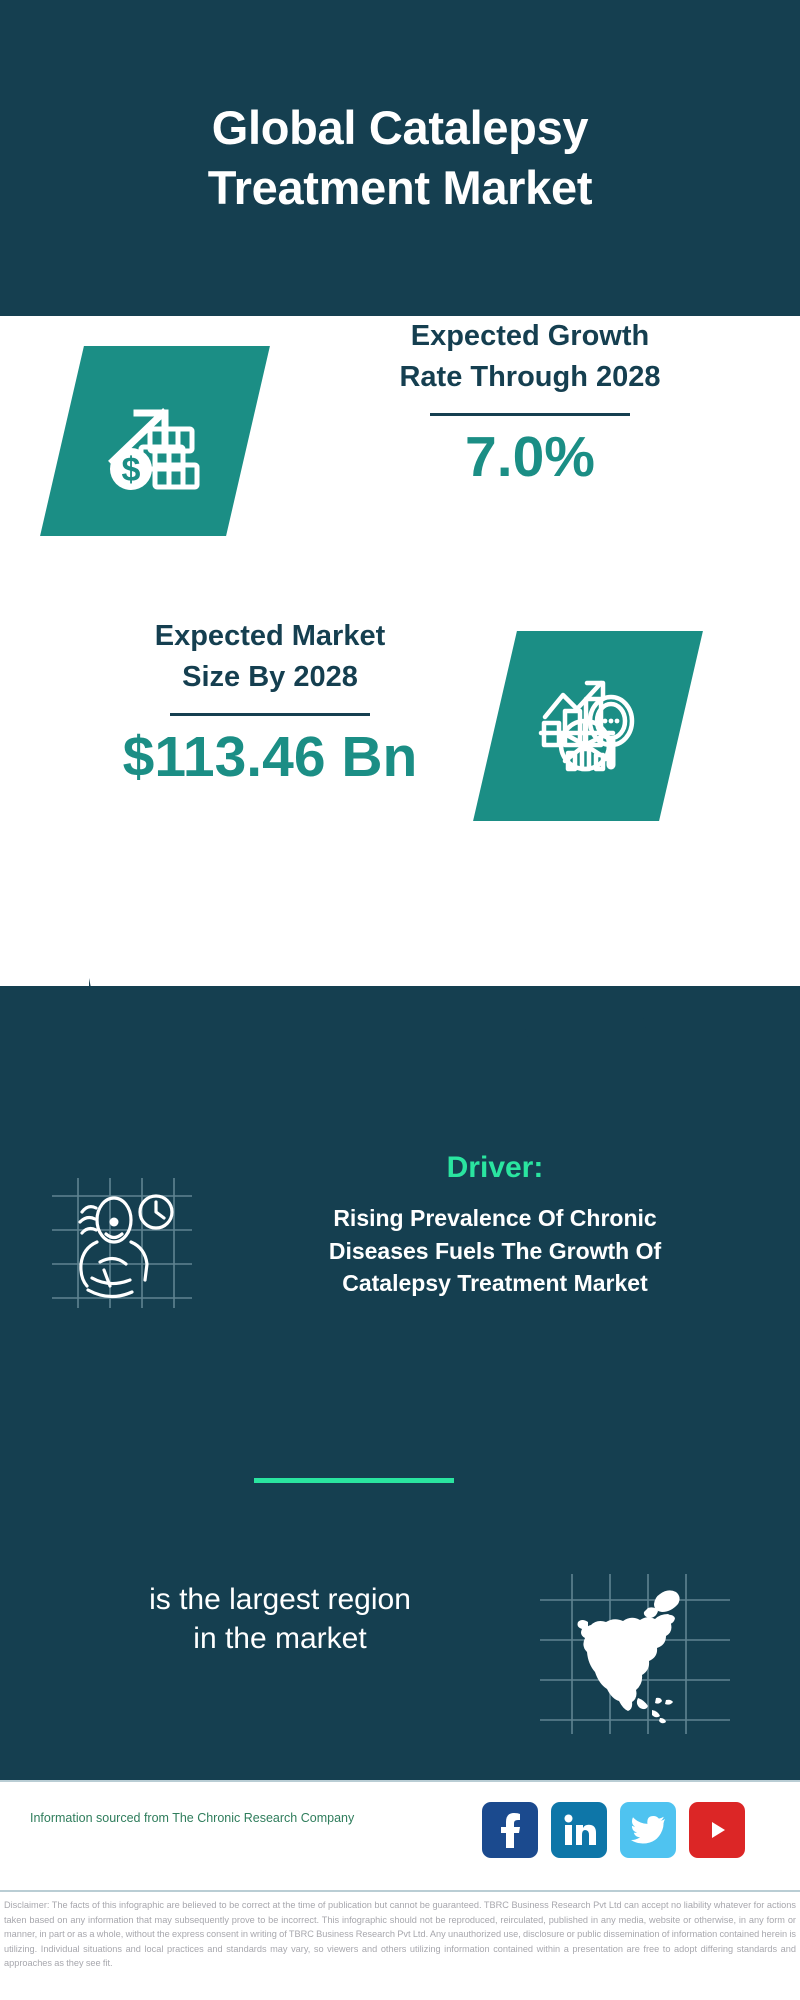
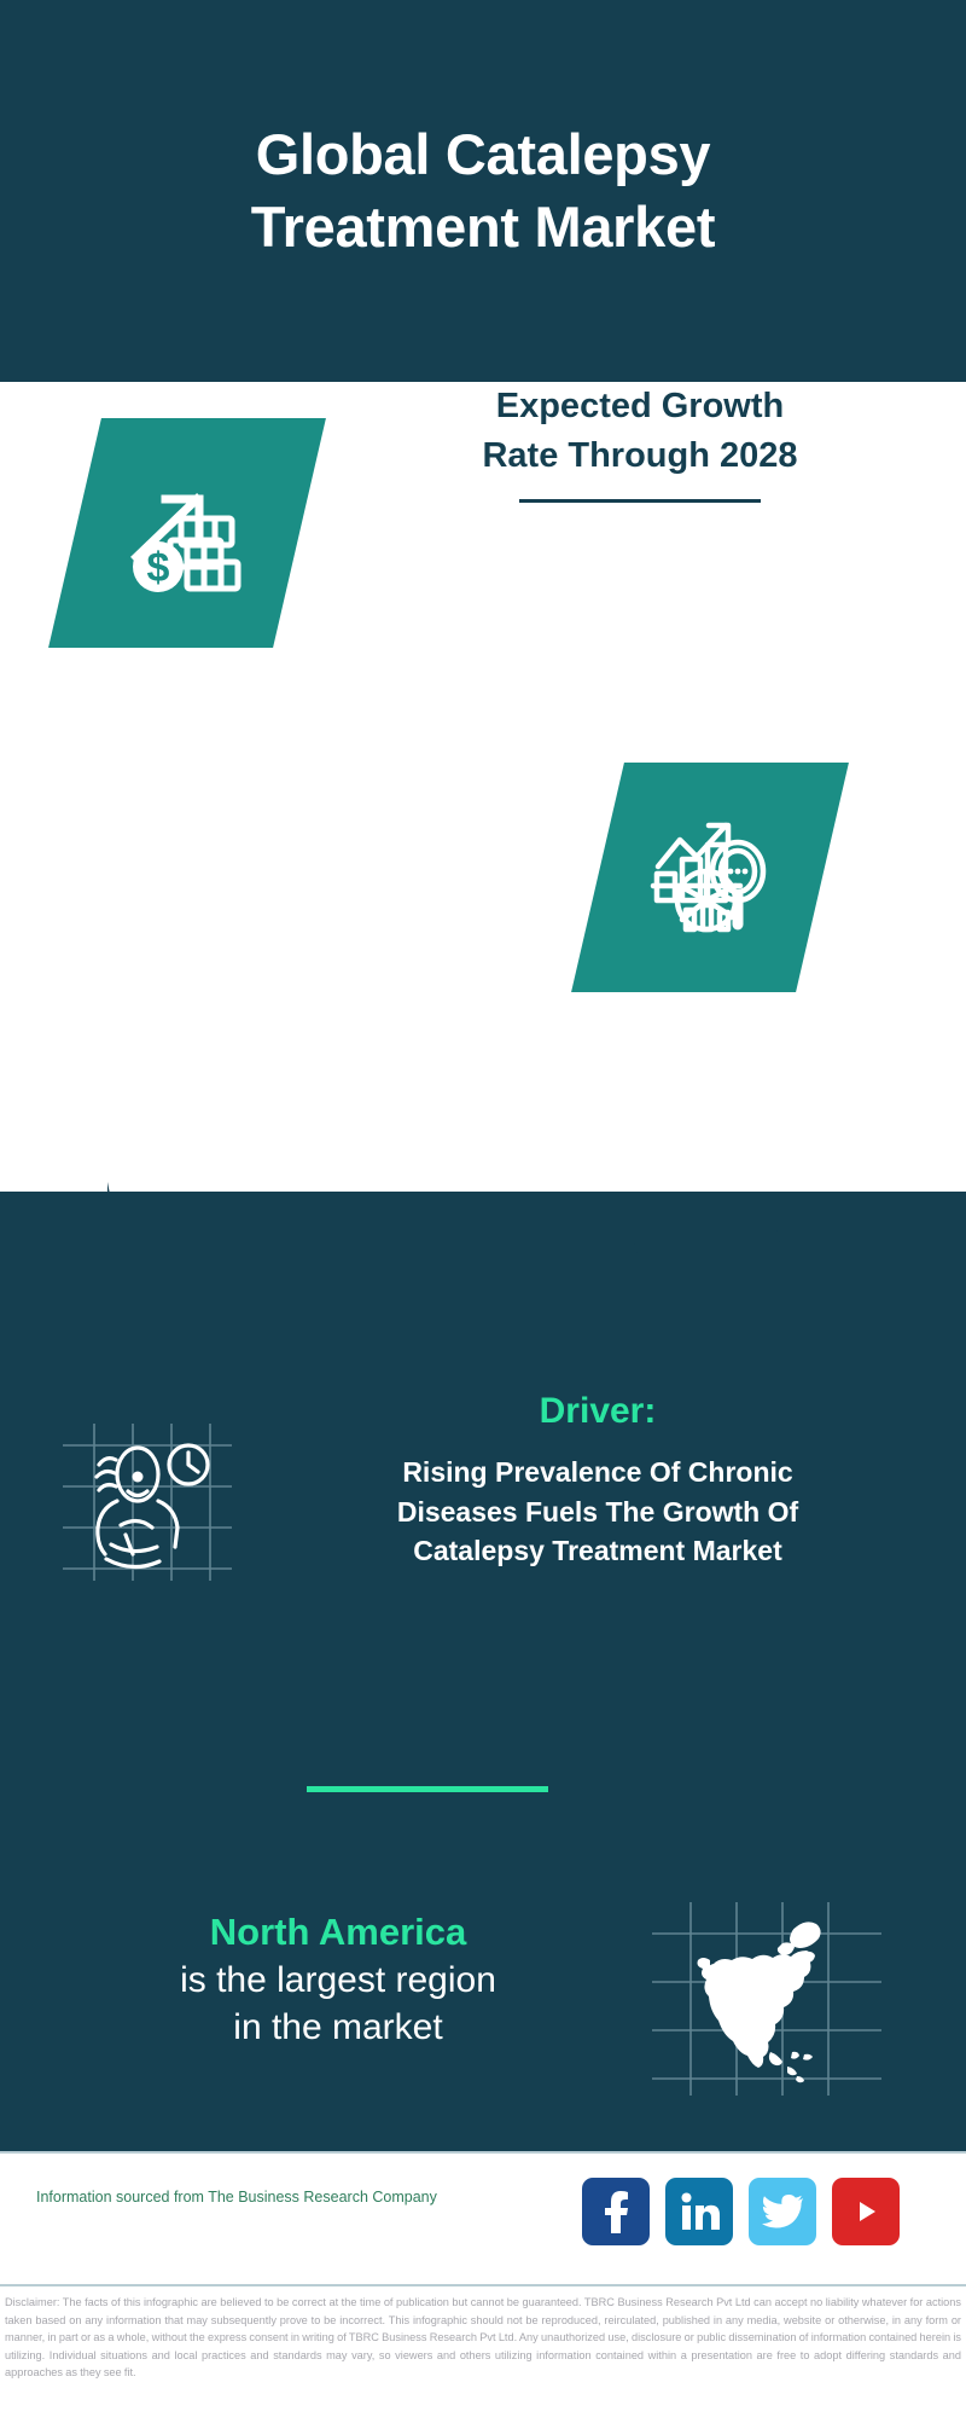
  Global Catalepsy
  Treatment Market
  Expected Growth
  Rate Through 2028
- 7.0%
- Expected Market
- Size By 2028
- $113.46 Bn
  Driver:
  Rising Prevalence Of Chronic
  Diseases Fuels The Growth Of
  Catalepsy Treatment Market
+ North America
  is the largest region
  in the market
- Information sourced from The Chronic Research Company
+ Information sourced from The Business Research Company
  Disclaimer: The facts of this infographic are believed to be correct at the time of publication but cannot be guaranteed. TBRC Business Research Pvt Ltd can accept no liability whatever for actions taken based on any information that may subsequently prove to be incorrect. This infographic should not be reproduced, reirculated, published in any media, website or otherwise, in any form or manner, in part or as a whole, without the express consent in writing of TBRC Business Research Pvt Ltd. Any unauthorized use, disclosure or public dissemination of information contained herein is utilizing. Individual situations and local practices and standards may vary, so viewers and others utilizing information contained within a presentation are free to adopt differing standards and approaches as they see fit.
